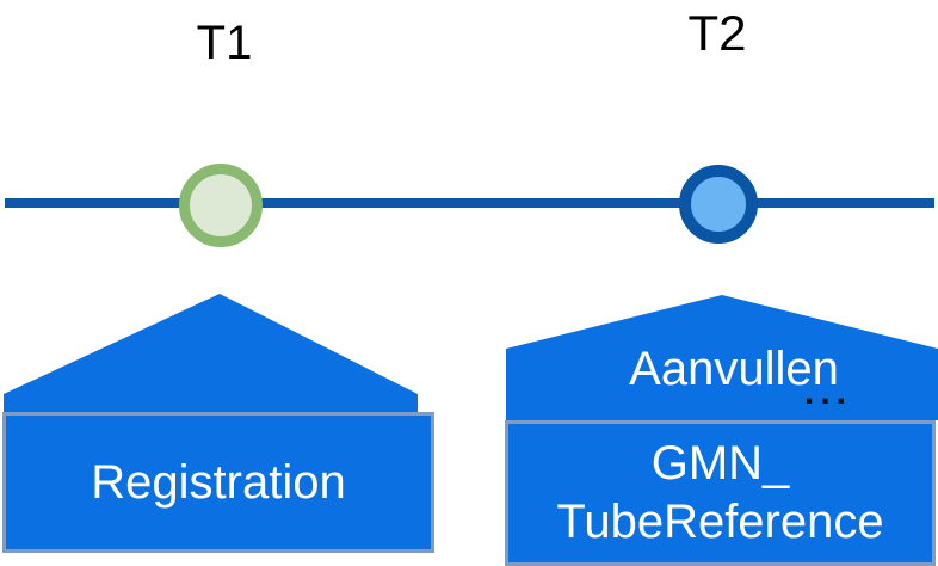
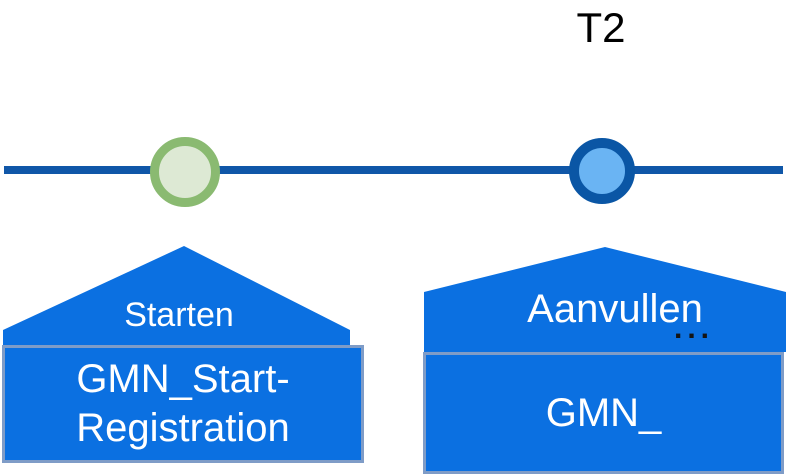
- T1
  T2
+ Starten
+ GMN_Start-
  Registration
  Aanvullen
  ...
  GMN_
- TubeReference
